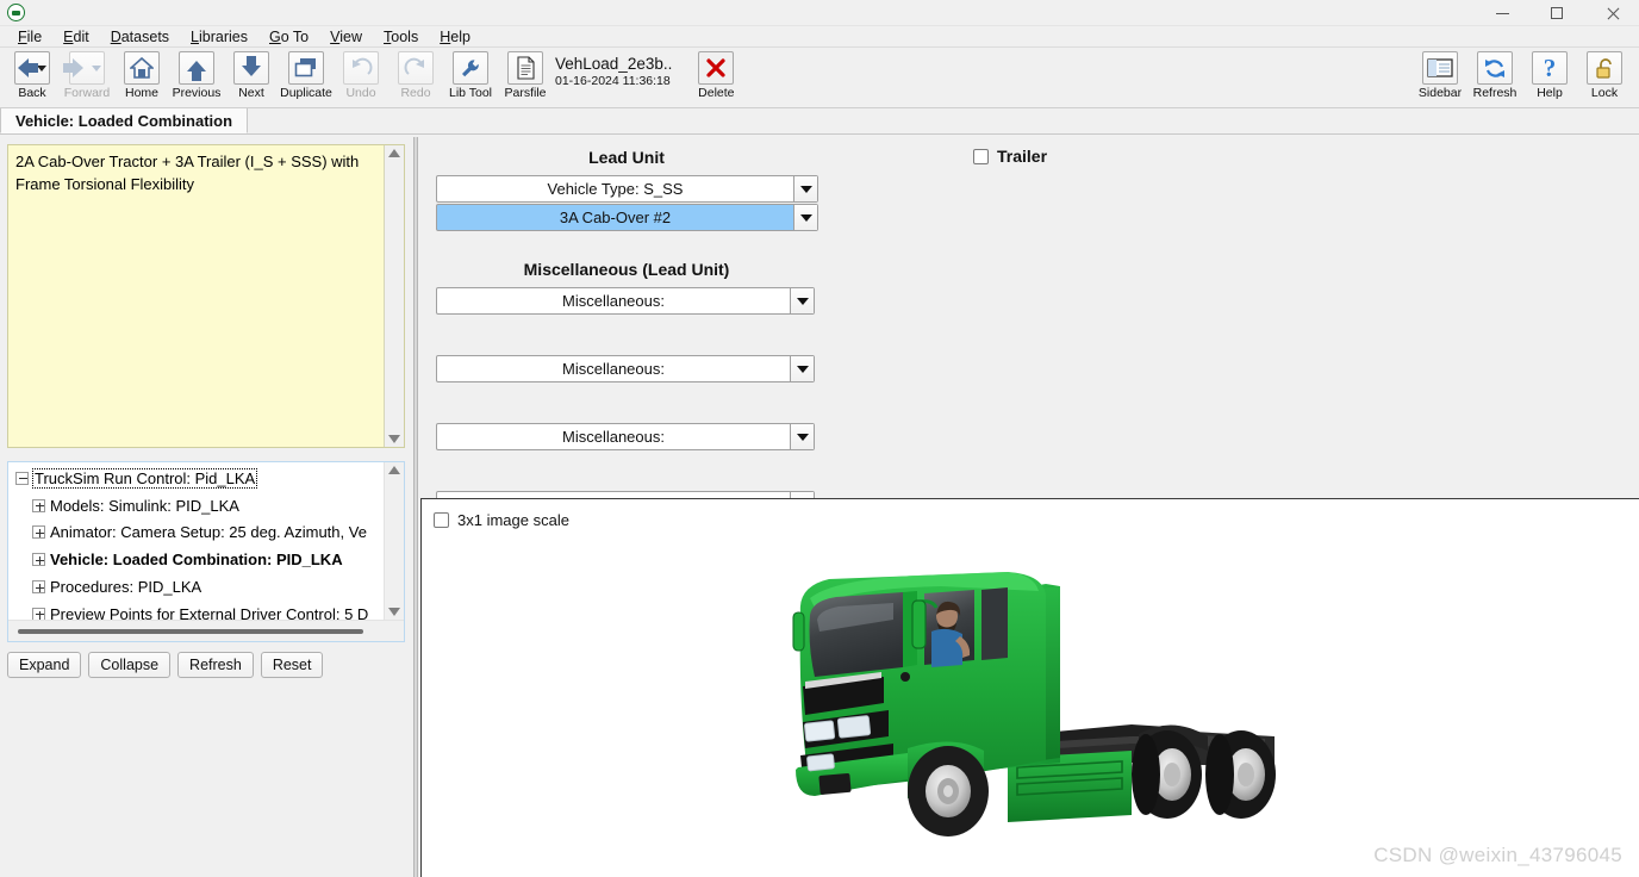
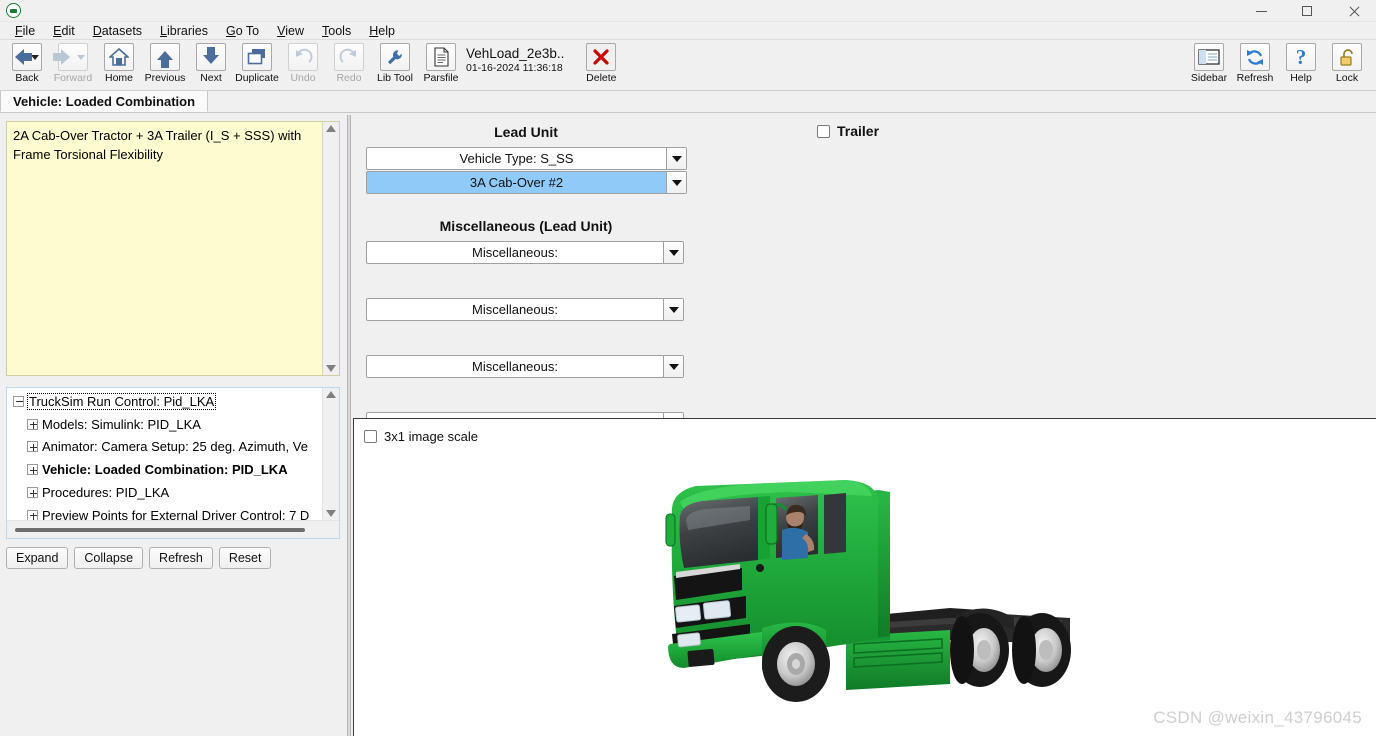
  File
  Edit
  Datasets
  Libraries
  Go To
  View
  Tools
  Help
  Back
  Forward
  Home
  Previous
  Next
  Duplicate
  Undo
  Redo
  Lib Tool
  Parsfile
  VehLoad_2e3b..
  01-16-2024 11:36:18
  Delete
  Sidebar
  Refresh
  ?
  Help
  Lock
  Vehicle: Loaded Combination
  2A Cab-Over Tractor + 3A Trailer (I_S + SSS) with Frame Torsional Flexibility
  TruckSim Run Control: Pid_LKA
  Models: Simulink: PID_LKA
  Animator: Camera Setup: 25 deg. Azimuth, Ve
  Vehicle: Loaded Combination: PID_LKA
  Procedures: PID_LKA
- Preview Points for External Driver Control: 5 D
+ Preview Points for External Driver Control: 7 D
  Expand
  Collapse
  Refresh
  Reset
  Lead Unit
  Trailer
  Vehicle Type: S_SS
  3A Cab-Over #2
  Miscellaneous (Lead Unit)
  Miscellaneous:
  Miscellaneous:
  Miscellaneous:
  3x1 image scale
  CSDN @weixin_43796045
